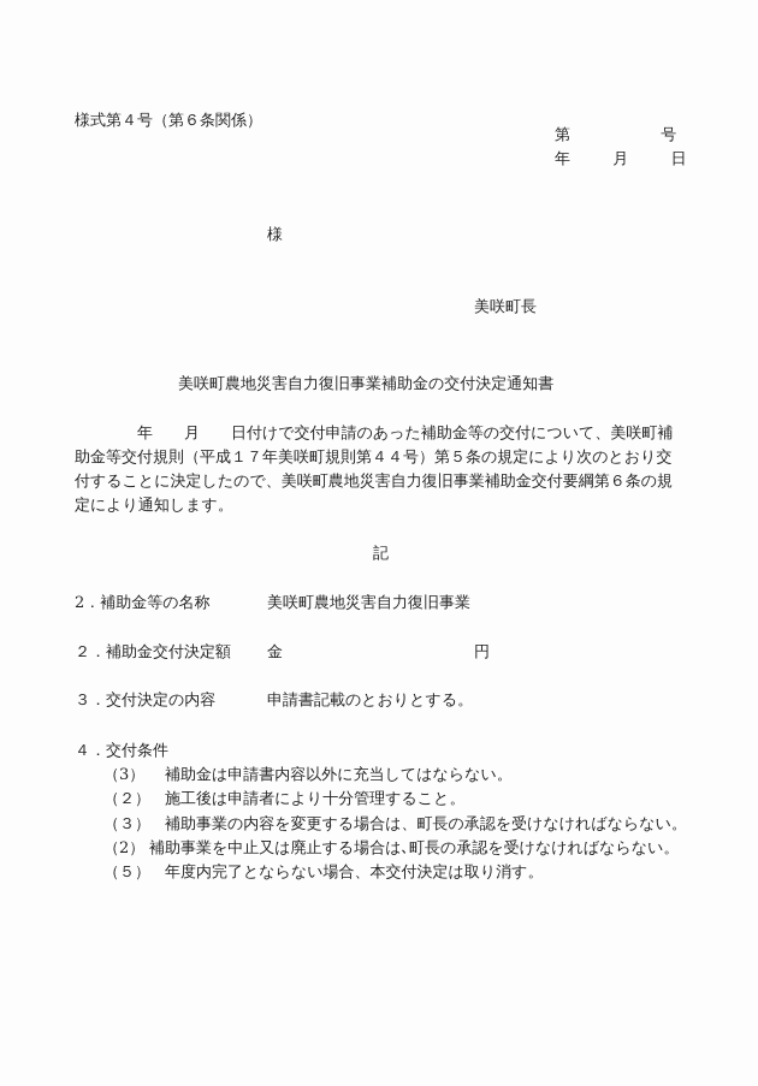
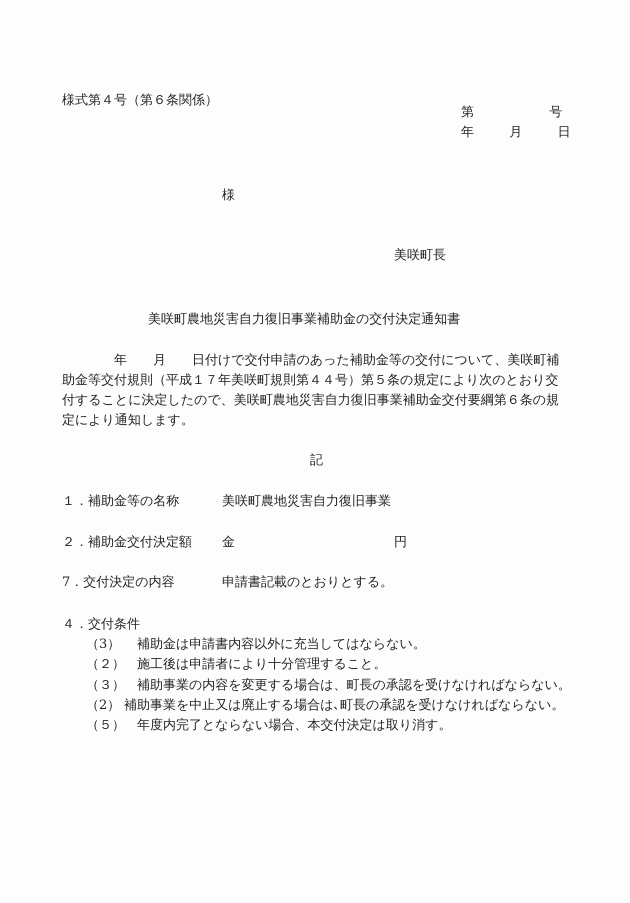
  様式第４号（第６条関係）
  第 号
  年 月 日
  様
  美咲町長
  美咲町農地災害自力復旧事業補助金の交付決定通知書
  年 月 日付けで交付申請のあった補助金等の交付について、美咲町補
  助金等交付規則（平成１７年美咲町規則第４４号）第５条の規定により次のとおり交
  付することに決定したので、美咲町農地災害自力復旧事業補助金交付要綱第６条の規
  定により通知します。
  記
- 2．補助金等の名称
+ １．補助金等の名称
  美咲町農地災害自力復旧事業
  ２．補助金交付決定額
  金
  円
- ３．交付決定の内容
+ 7．交付決定の内容
  申請書記載のとおりとする。
  ４．交付条件
  （3） 補助金は申請書内容以外に充当してはならない。
  （２） 施工後は申請者により十分管理すること。
  （３） 補助事業の内容を変更する場合は、町長の承認を受けなければならない。
  （2） 補助事業を中止又は廃止する場合は､町長の承認を受けなければならない。
  （５） 年度内完了とならない場合、本交付決定は取り消す。
